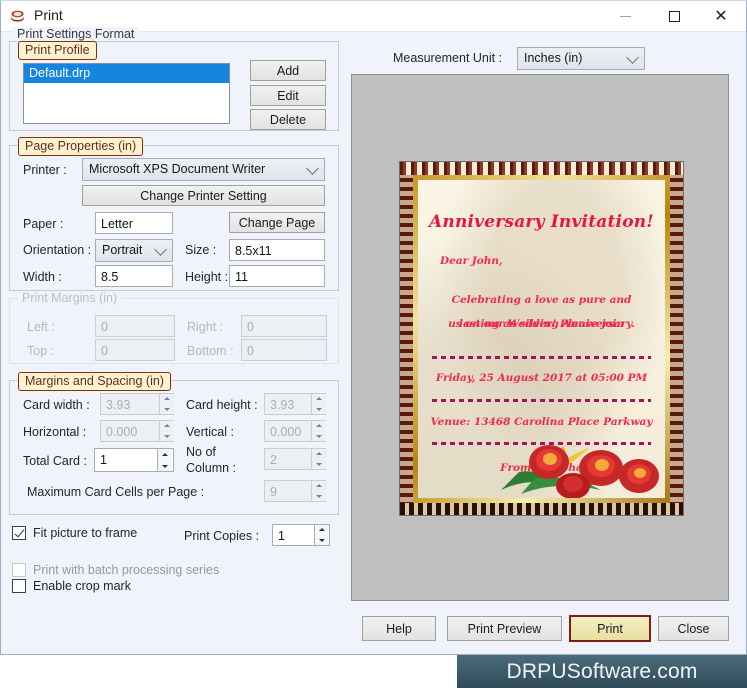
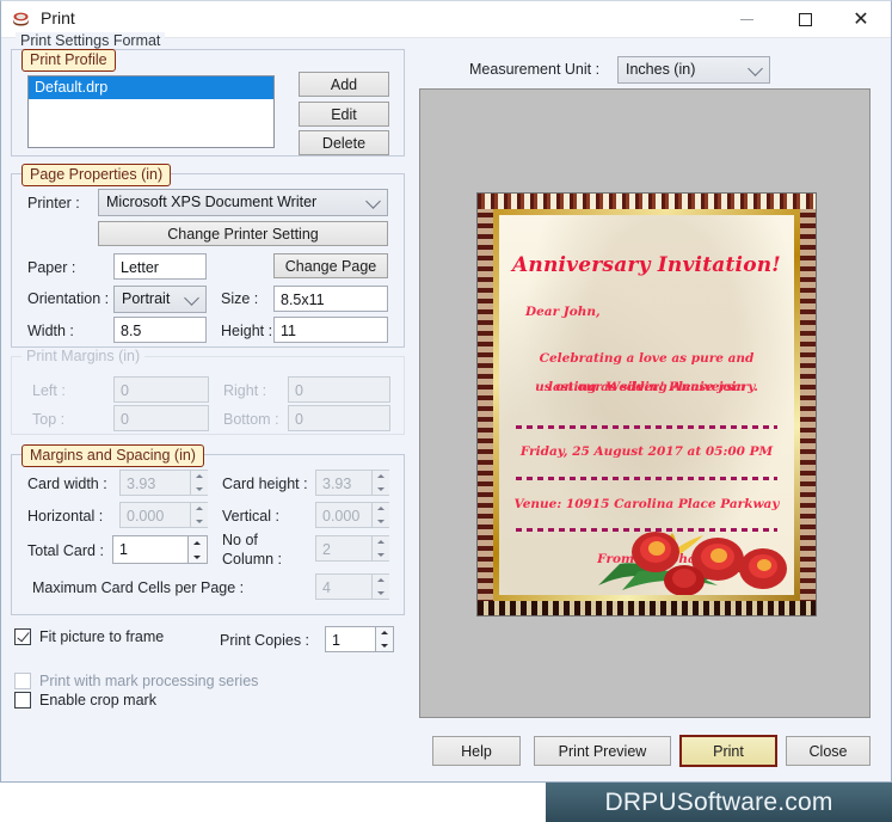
  Print
  ✕
  Print Settings Format
  Print Profile
  Default.drp
  Add
  Edit
  Delete
  Measurement Unit :
  Inches (in)
  Page Properties (in)
  Printer :
  Microsoft XPS Document Writer
  Change Printer Setting
  Paper :
  Letter
  Change Page
  Orientation :
  Portrait
  Size :
  8.5x11
  Width :
  8.5
  Height :
  11
  Print Margins (in)
  Left :
  0
  Right :
  0
  Top :
  0
  Bottom :
  0
  Margins and Spacing (in)
  Card width :
  3.93
  Card height :
  3.93
  Horizontal :
  0.000
  Vertical :
  0.000
  Total Card :
  1
  No of
  Column :
  2
  Maximum Card Cells per Page :
- 9
+ 4
  Fit picture to frame
  Print Copies :
  1
- Print with batch processing series
+ Print with mark processing series
  Enable crop mark
  Anniversary Invitation!
  Dear John,
  Celebrating a love as pure and lasting as silver! Please join
  us on our Wedding Anniversary.
  Friday, 25 August 2017 at 05:00 PM
- Venue: 13468 Carolina Place Parkway
+ Venue: 10915 Carolina Place Parkway
  Help
  Print Preview
  Print
  Close
  DRPUSoftware.com
